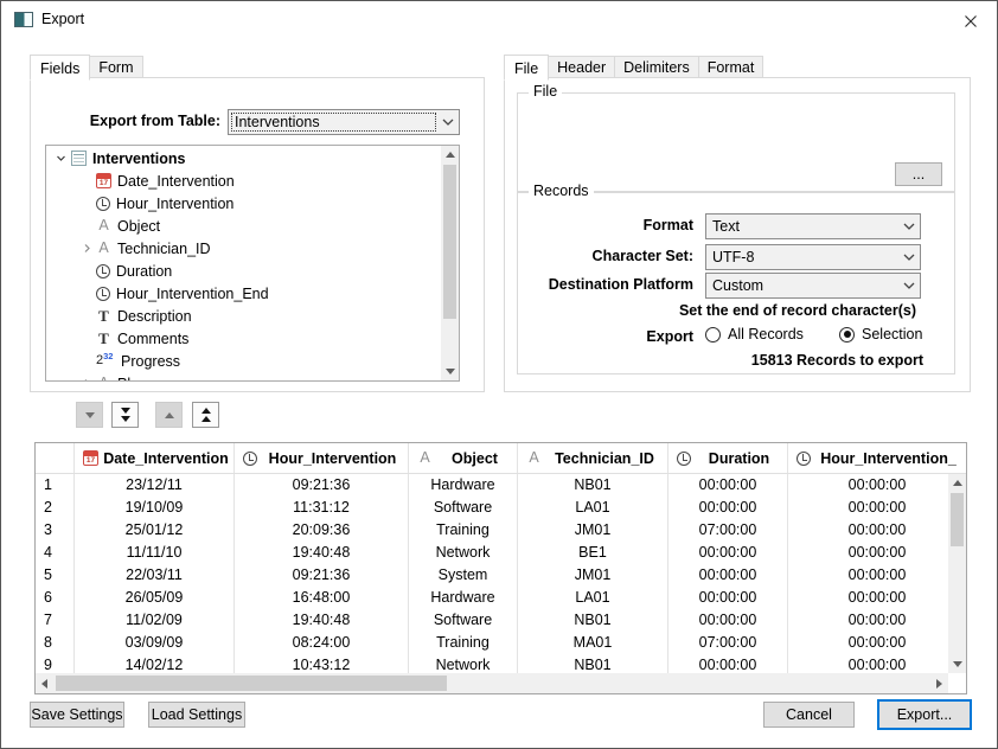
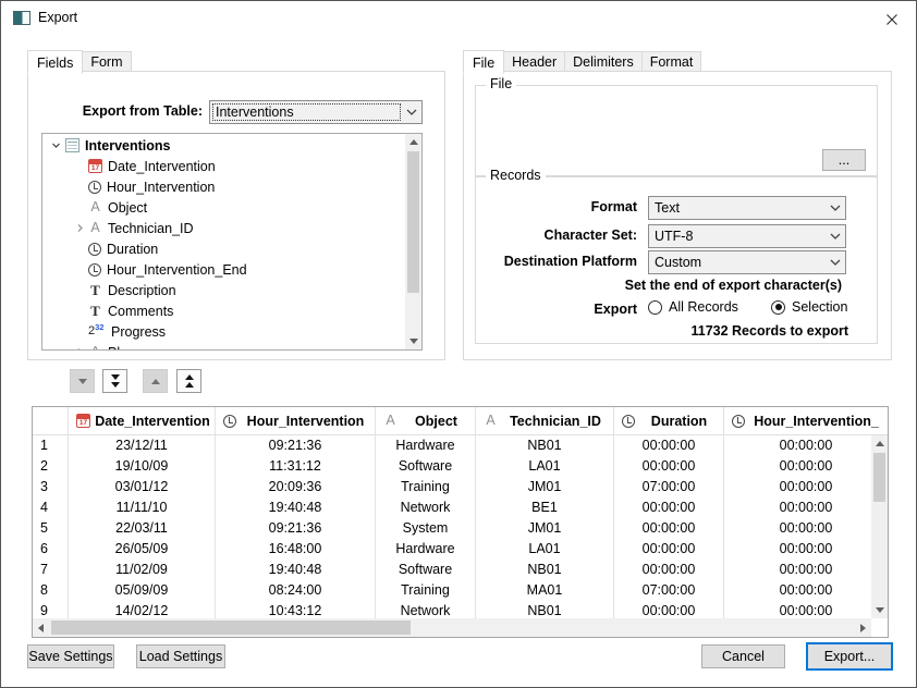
  Export
  Fields
  Form
  Export from Table:
  Interventions
  Interventions
  Date_Intervention
  Hour_Intervention
  A
  Object
  A
  Technician_ID
  Duration
  Hour_Intervention_End
  T
  Description
  T
  Comments
  232
  Progress
  File
  Header
  Delimiters
  Format
  File
  ...
  Records
  Format
  Text
  Character Set:
  UTF-8
  Destination Platform
  Custom
- Set the end of record character(s)
+ Set the end of export character(s)
  Export
  All Records
  Selection
- 15813 Records to export
+ 11732 Records to export
  Date_Intervention
  Hour_Intervention
  A
  Object
  A
  Technician_ID
  Duration
  Hour_Intervention_
  1
  23/12/11
  09:21:36
  Hardware
  NB01
  00:00:00
  00:00:00
  2
  19/10/09
  11:31:12
  Software
  LA01
  00:00:00
  00:00:00
  3
- 25/01/12
+ 03/01/12
  20:09:36
  Training
  JM01
  07:00:00
  00:00:00
  4
  11/11/10
  19:40:48
  Network
  BE1
  00:00:00
  00:00:00
  5
  22/03/11
  09:21:36
  System
  JM01
  00:00:00
  00:00:00
  6
  26/05/09
  16:48:00
  Hardware
  LA01
  00:00:00
  00:00:00
  7
  11/02/09
  19:40:48
  Software
  NB01
  00:00:00
  00:00:00
  8
- 03/09/09
+ 05/09/09
  08:24:00
  Training
  MA01
  07:00:00
  00:00:00
  9
  14/02/12
  10:43:12
  Network
  NB01
  00:00:00
  00:00:00
  Save Settings
  Load Settings
  Cancel
  Export...
